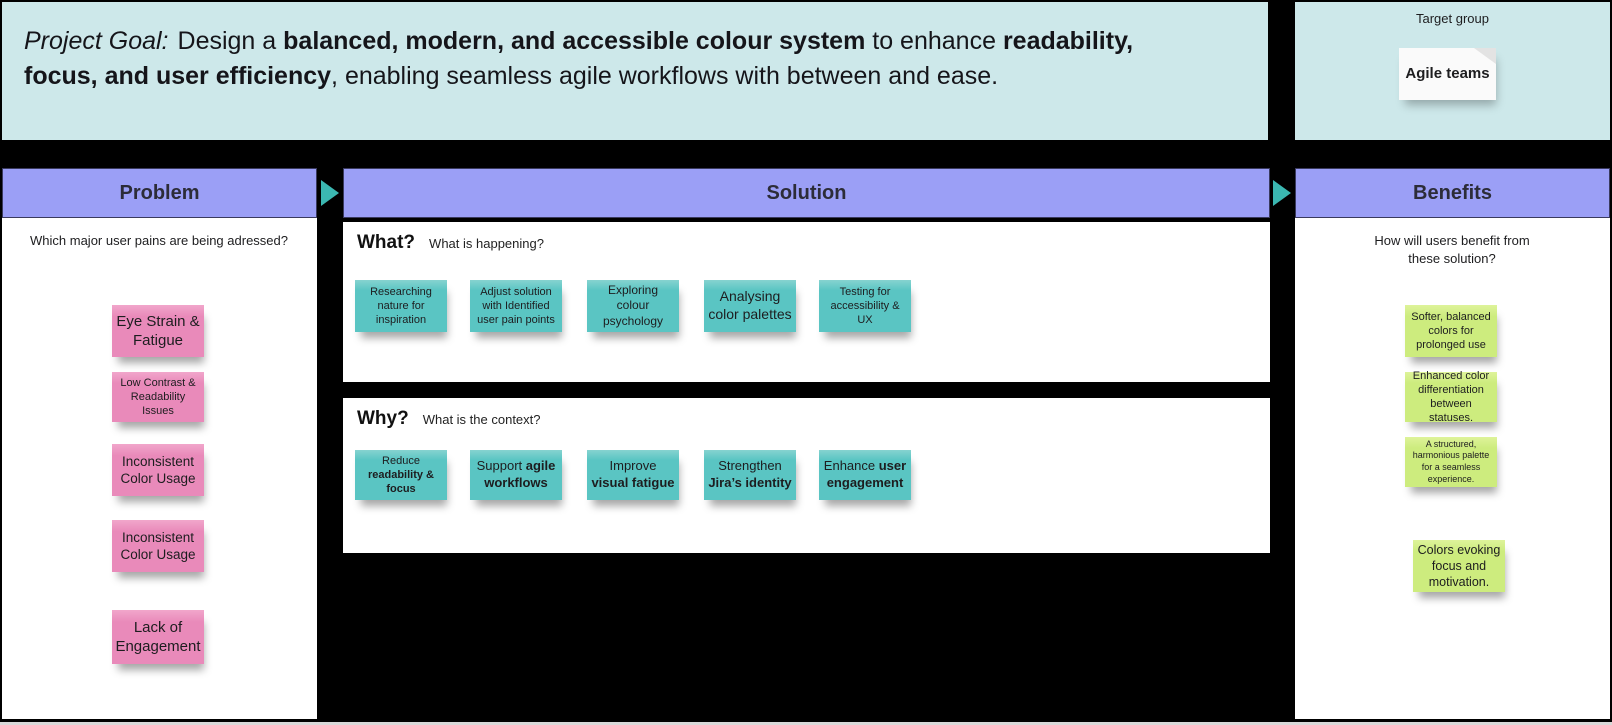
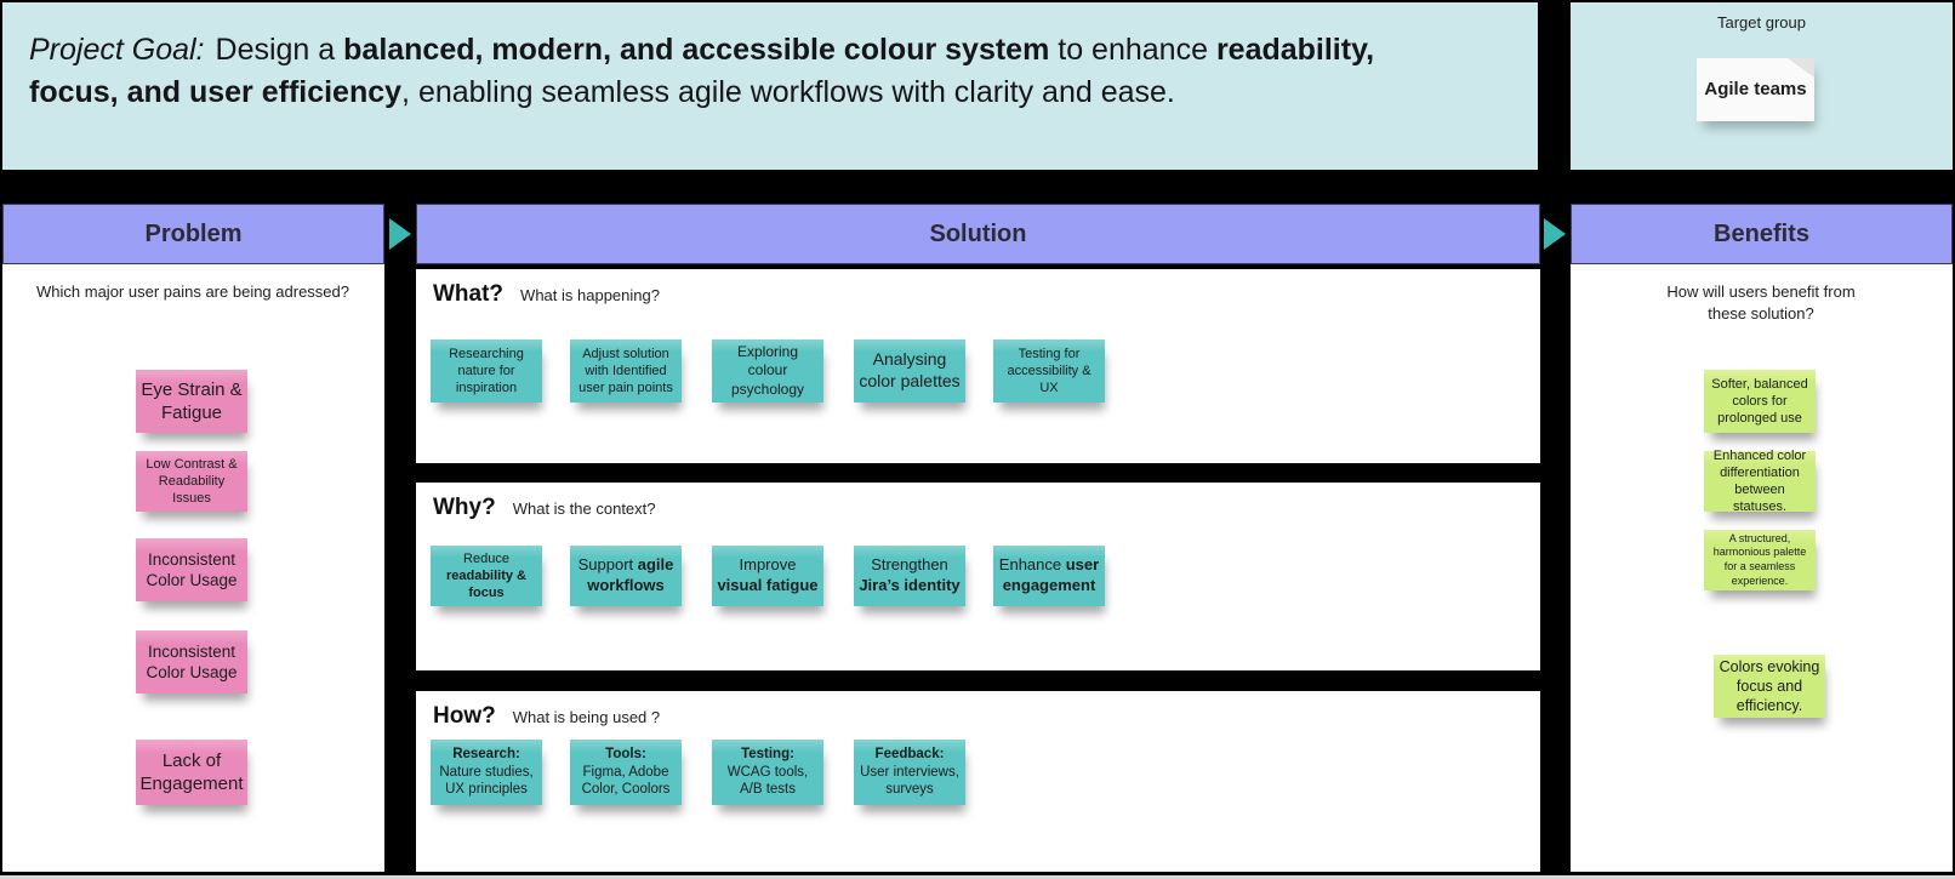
- Project Goal: Design a balanced, modern, and accessible colour system to enhance readability, focus, and user efficiency, enabling seamless agile workflows with between and ease.
+ Project Goal: Design a balanced, modern, and accessible colour system to enhance readability, focus, and user efficiency, enabling seamless agile workflows with clarity and ease.
  Target group
  Agile teams
  Problem
  Solution
  Benefits
  Which major user pains are being adressed?
  Eye Strain & Fatigue
  Low Contrast & Readability Issues
  Inconsistent Color Usage
  Inconsistent Color Usage
  Lack of Engagement
  What?
  What is happening?
  Researching nature for inspiration
  Adjust solution with Identified user pain points
  Exploring colour psychology
  Analysing color palettes
  Testing for accessibility & UX
  Why?
  What is the context?
  Reduce readability & focus
  Support agile workflows
  Improve visual fatigue
  Strengthen Jira’s identity
  Enhance user engagement
+ How?
+ What is being used ?
+ Research:
+ Nature studies, UX principles
+ Tools:
+ Figma, Adobe Color, Coolors
+ Testing:
+ WCAG tools, A/B tests
+ Feedback:
+ User interviews, surveys
  How will users benefit from these solution?
  Softer, balanced colors for prolonged use
  Enhanced color differentiation between statuses.
  A structured, harmonious palette for a seamless experience.
- Colors evoking focus and motivation.
+ Colors evoking focus and efficiency.
